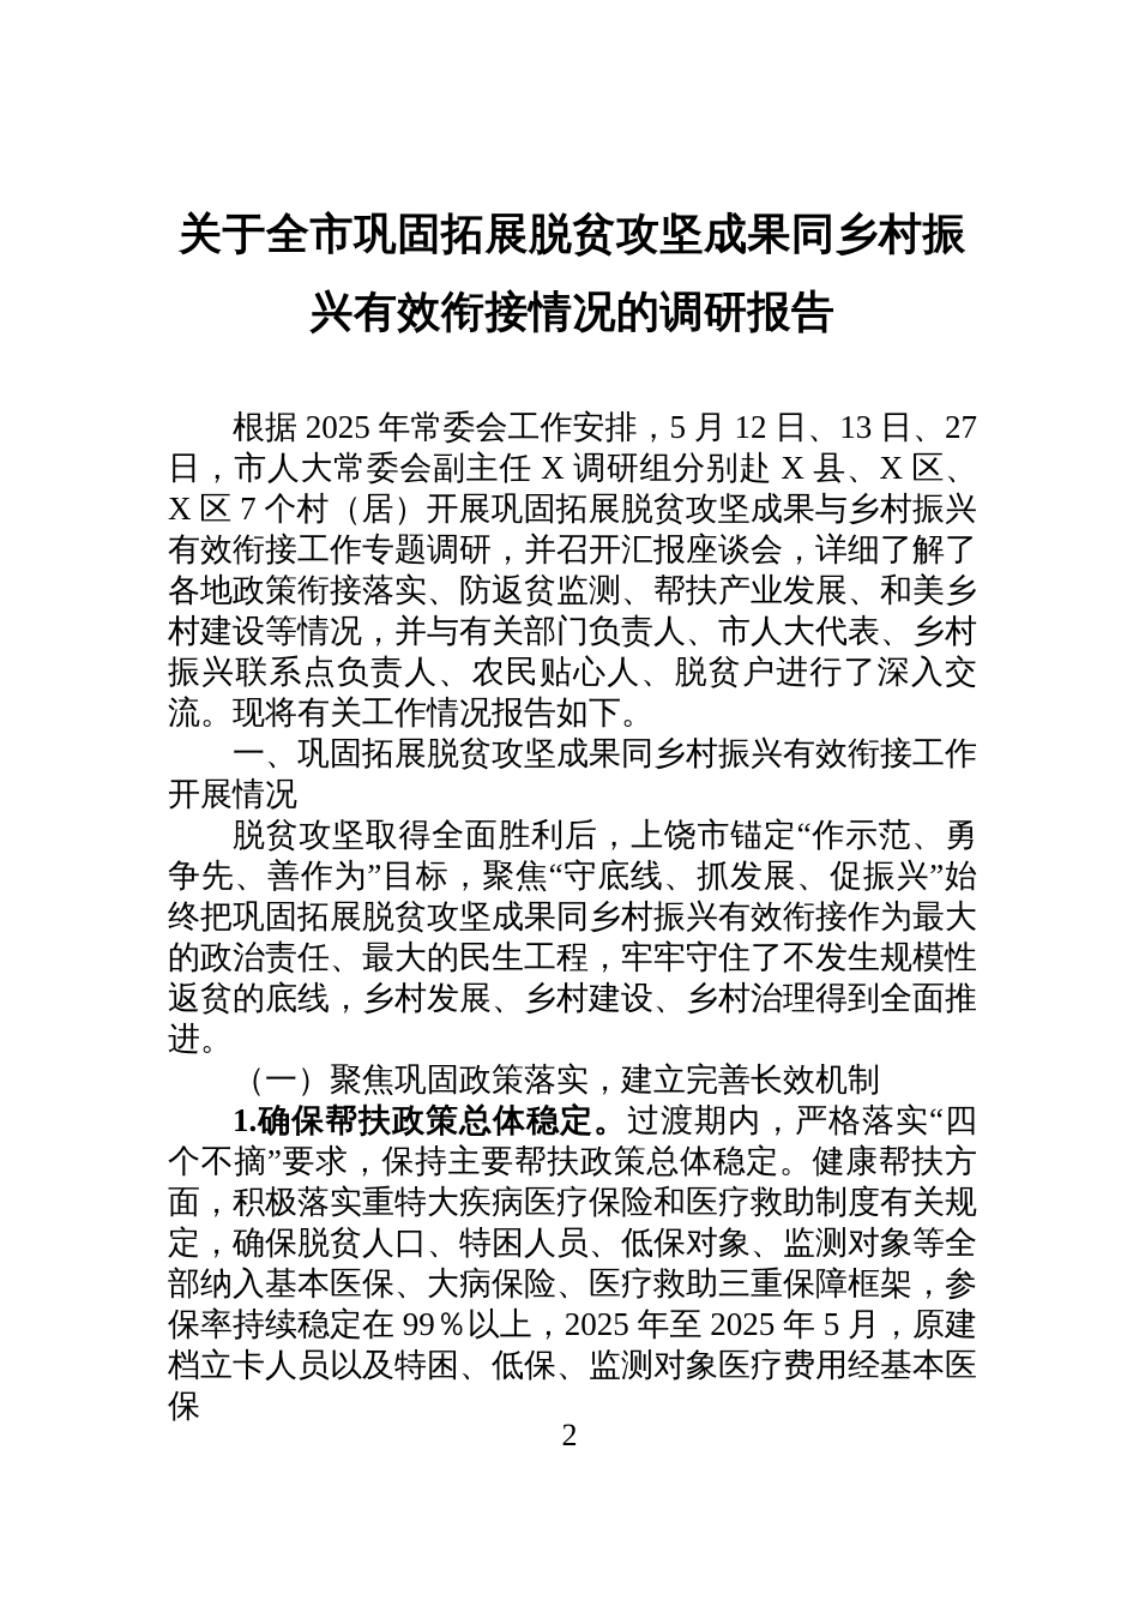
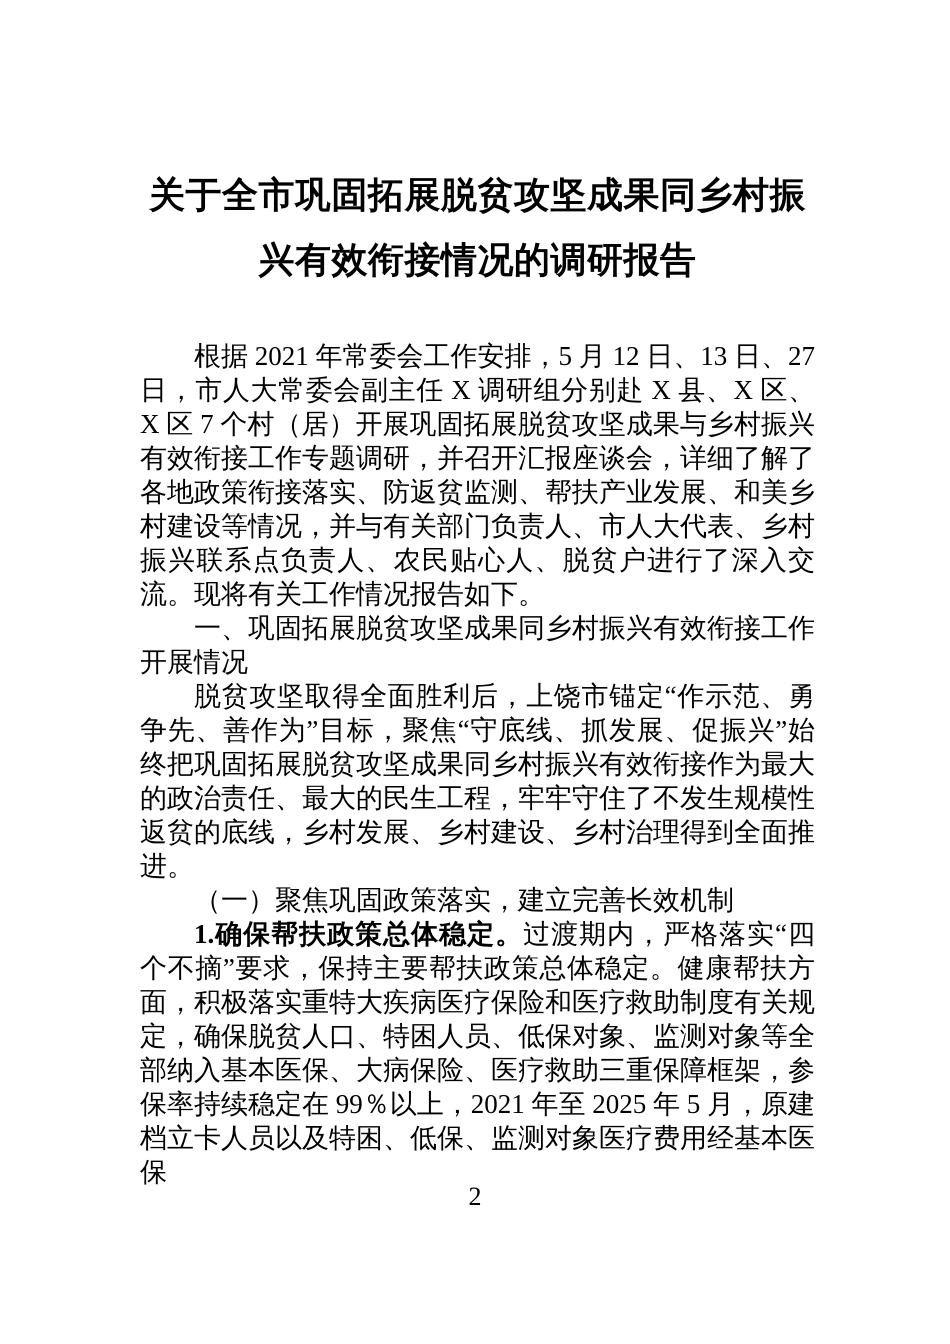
  关于全市巩固拓展脱贫攻坚成果同乡村振兴有效衔接情况的调研报告
- 根据 2025 年常委会工作安排，5 月 12 日、13 日、27 日，市人大常委会副主任 X 调研组分别赴 X 县、X 区、X 区 7 个村（居）开展巩固拓展脱贫攻坚成果与乡村振兴有效衔接工作专题调研，并召开汇报座谈会，详细了解了各地政策衔接落实、防返贫监测、帮扶产业发展、和美乡村建设等情况，并与有关部门负责人、市人大代表、乡村振兴联系点负责人、农民贴心人、脱贫户进行了深入交流。现将有关工作情况报告如下。
+ 根据 2021 年常委会工作安排，5 月 12 日、13 日、27 日，市人大常委会副主任 X 调研组分别赴 X 县、X 区、X 区 7 个村（居）开展巩固拓展脱贫攻坚成果与乡村振兴有效衔接工作专题调研，并召开汇报座谈会，详细了解了各地政策衔接落实、防返贫监测、帮扶产业发展、和美乡村建设等情况，并与有关部门负责人、市人大代表、乡村振兴联系点负责人、农民贴心人、脱贫户进行了深入交流。现将有关工作情况报告如下。
  一、巩固拓展脱贫攻坚成果同乡村振兴有效衔接工作开展情况
  脱贫攻坚取得全面胜利后，上饶市锚定“作示范、勇争先、善作为”目标，聚焦“守底线、抓发展、促振兴”始终把巩固拓展脱贫攻坚成果同乡村振兴有效衔接作为最大的政治责任、最大的民生工程，牢牢守住了不发生规模性返贫的底线，乡村发展、乡村建设、乡村治理得到全面推进。
  （一）聚焦巩固政策落实，建立完善长效机制
- 1.确保帮扶政策总体稳定。过渡期内，严格落实“四个不摘”要求，保持主要帮扶政策总体稳定。健康帮扶方面，积极落实重特大疾病医疗保险和医疗救助制度有关规定，确保脱贫人口、特困人员、低保对象、监测对象等全部纳入基本医保、大病保险、医疗救助三重保障框架，参保率持续稳定在 99％以上，2025 年至 2025 年 5 月，原建档立卡人员以及特困、低保、监测对象医疗费用经基本医保
+ 1.确保帮扶政策总体稳定。过渡期内，严格落实“四个不摘”要求，保持主要帮扶政策总体稳定。健康帮扶方面，积极落实重特大疾病医疗保险和医疗救助制度有关规定，确保脱贫人口、特困人员、低保对象、监测对象等全部纳入基本医保、大病保险、医疗救助三重保障框架，参保率持续稳定在 99％以上，2021 年至 2025 年 5 月，原建档立卡人员以及特困、低保、监测对象医疗费用经基本医保
  2
